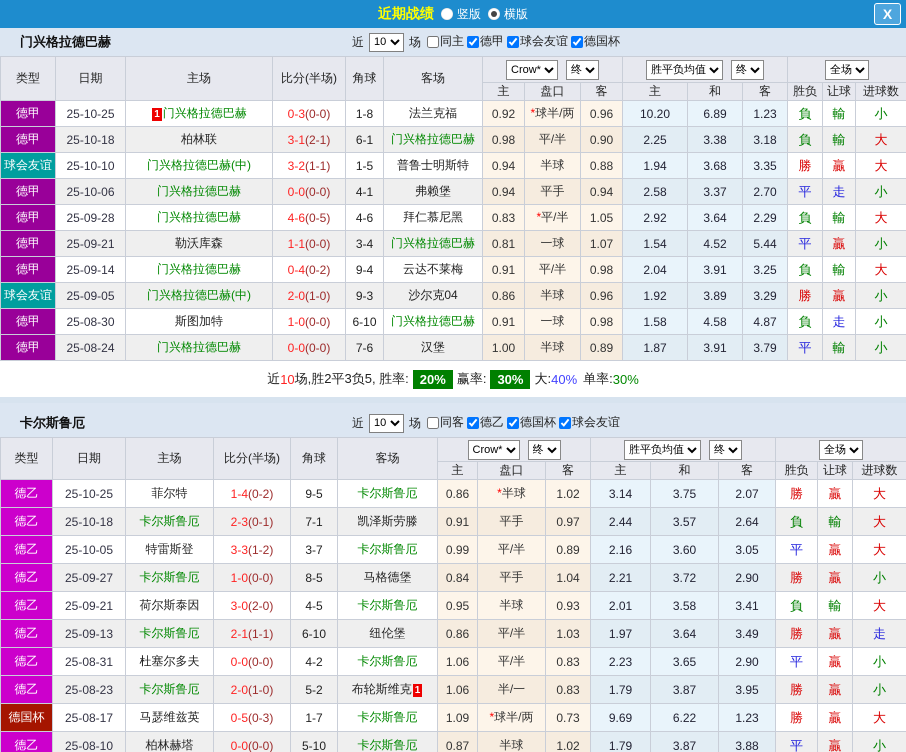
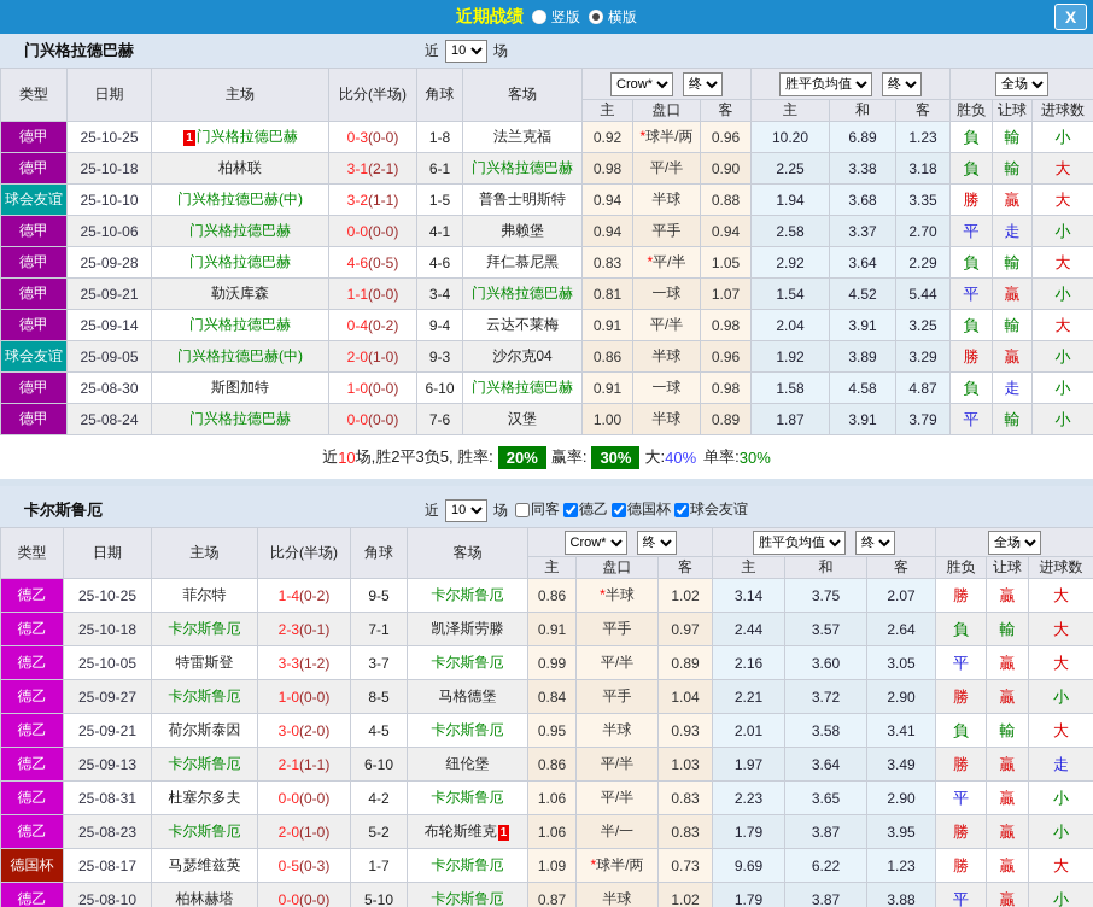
  近期战绩
  竖版
  横版
  X
  门兴格拉德巴赫
  近
  10
  场
- 同主 德甲 球会友谊 德国杯
  类型	日期	主场	比分(半场)	角球	客场	Crow* 终	胜平负均值 终	全场
  主	盘口	客	主	和	客	胜负	让球	进球数
  德甲	25-10-25	1 门兴格拉德巴赫	0-3(0-0)	1-8	法兰克福	0.92	*球半/两	0.96	10.20	6.89	1.23	負	輸	小
  德甲	25-10-18	柏林联	3-1(2-1)	6-1	门兴格拉德巴赫	0.98	平/半	0.90	2.25	3.38	3.18	負	輸	大
  球会友谊	25-10-10	门兴格拉德巴赫(中)	3-2(1-1)	1-5	普鲁士明斯特	0.94	半球	0.88	1.94	3.68	3.35	勝	贏	大
  德甲	25-10-06	门兴格拉德巴赫	0-0(0-0)	4-1	弗赖堡	0.94	平手	0.94	2.58	3.37	2.70	平	走	小
  德甲	25-09-28	门兴格拉德巴赫	4-6(0-5)	4-6	拜仁慕尼黑	0.83	*平/半	1.05	2.92	3.64	2.29	負	輸	大
  德甲	25-09-21	勒沃库森	1-1(0-0)	3-4	门兴格拉德巴赫	0.81	一球	1.07	1.54	4.52	5.44	平	贏	小
  德甲	25-09-14	门兴格拉德巴赫	0-4(0-2)	9-4	云达不莱梅	0.91	平/半	0.98	2.04	3.91	3.25	負	輸	大
  球会友谊	25-09-05	门兴格拉德巴赫(中)	2-0(1-0)	9-3	沙尔克04	0.86	半球	0.96	1.92	3.89	3.29	勝	贏	小
  德甲	25-08-30	斯图加特	1-0(0-0)	6-10	门兴格拉德巴赫	0.91	一球	0.98	1.58	4.58	4.87	負	走	小
  德甲	25-08-24	门兴格拉德巴赫	0-0(0-0)	7-6	汉堡	1.00	半球	0.89	1.87	3.91	3.79	平	輸	小
  近
  10
  场,胜2平3负5, 胜率:
  20%
  赢率:
  30%
  大:
  40%
  单率:
  30%
  卡尔斯鲁厄
  近
  10
  场
  同客 德乙 德国杯 球会友谊
  类型	日期	主场	比分(半场)	角球	客场	Crow* 终	胜平负均值 终	全场
  主	盘口	客	主	和	客	胜负	让球	进球数
  德乙	25-10-25	菲尔特	1-4(0-2)	9-5	卡尔斯鲁厄	0.86	*半球	1.02	3.14	3.75	2.07	勝	贏	大
  德乙	25-10-18	卡尔斯鲁厄	2-3(0-1)	7-1	凯泽斯劳滕	0.91	平手	0.97	2.44	3.57	2.64	負	輸	大
  德乙	25-10-05	特雷斯登	3-3(1-2)	3-7	卡尔斯鲁厄	0.99	平/半	0.89	2.16	3.60	3.05	平	贏	大
  德乙	25-09-27	卡尔斯鲁厄	1-0(0-0)	8-5	马格德堡	0.84	平手	1.04	2.21	3.72	2.90	勝	贏	小
  德乙	25-09-21	荷尔斯泰因	3-0(2-0)	4-5	卡尔斯鲁厄	0.95	半球	0.93	2.01	3.58	3.41	負	輸	大
  德乙	25-09-13	卡尔斯鲁厄	2-1(1-1)	6-10	纽伦堡	0.86	平/半	1.03	1.97	3.64	3.49	勝	贏	走
  德乙	25-08-31	杜塞尔多夫	0-0(0-0)	4-2	卡尔斯鲁厄	1.06	平/半	0.83	2.23	3.65	2.90	平	贏	小
  德乙	25-08-23	卡尔斯鲁厄	2-0(1-0)	5-2	布轮斯维克 1	1.06	半/一	0.83	1.79	3.87	3.95	勝	贏	小
  德国杯	25-08-17	马瑟维兹英	0-5(0-3)	1-7	卡尔斯鲁厄	1.09	*球半/两	0.73	9.69	6.22	1.23	勝	贏	大
  德乙	25-08-10	柏林赫塔	0-0(0-0)	5-10	卡尔斯鲁厄	0.87	半球	1.02	1.79	3.87	3.88	平	贏	小
